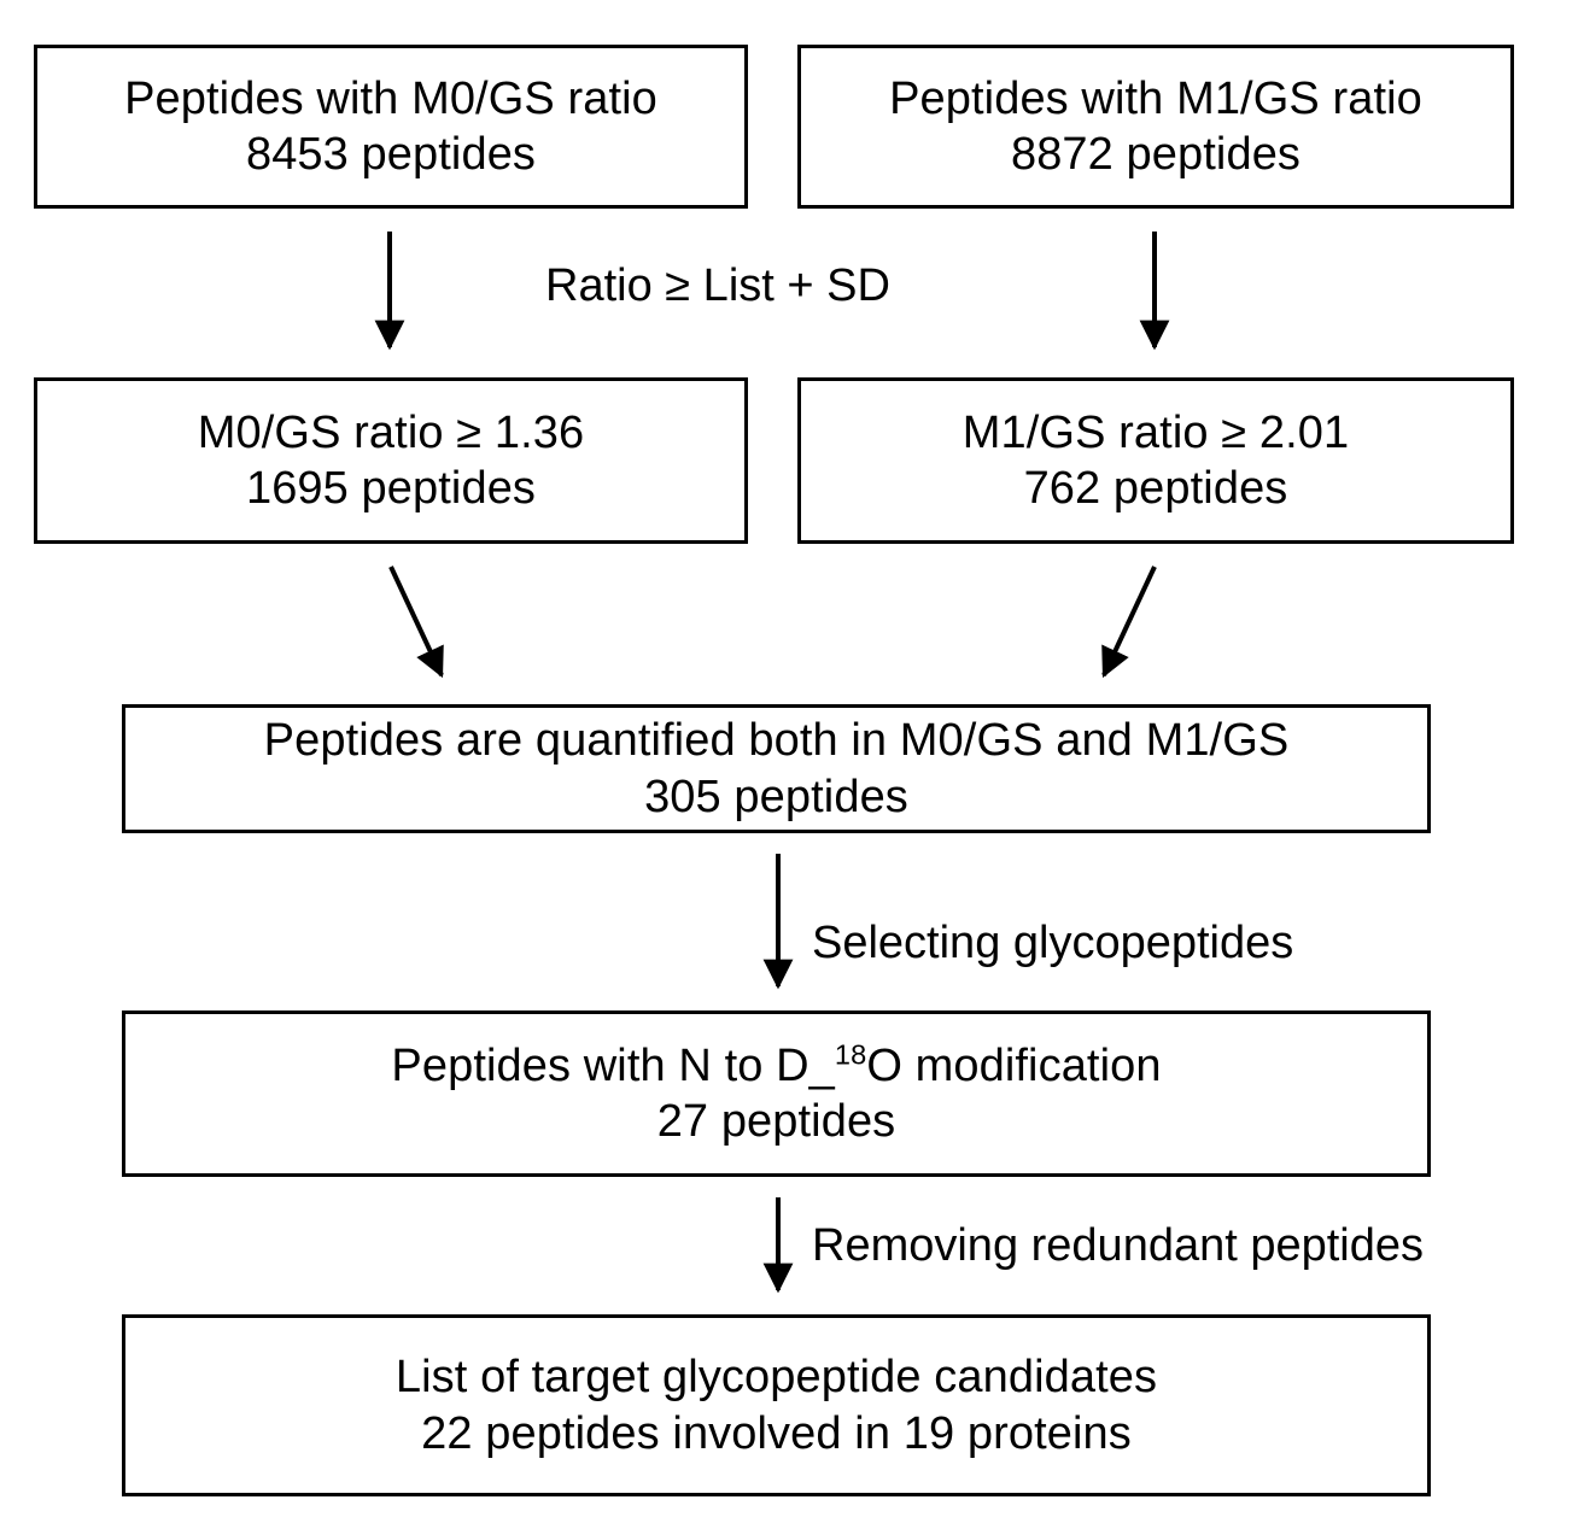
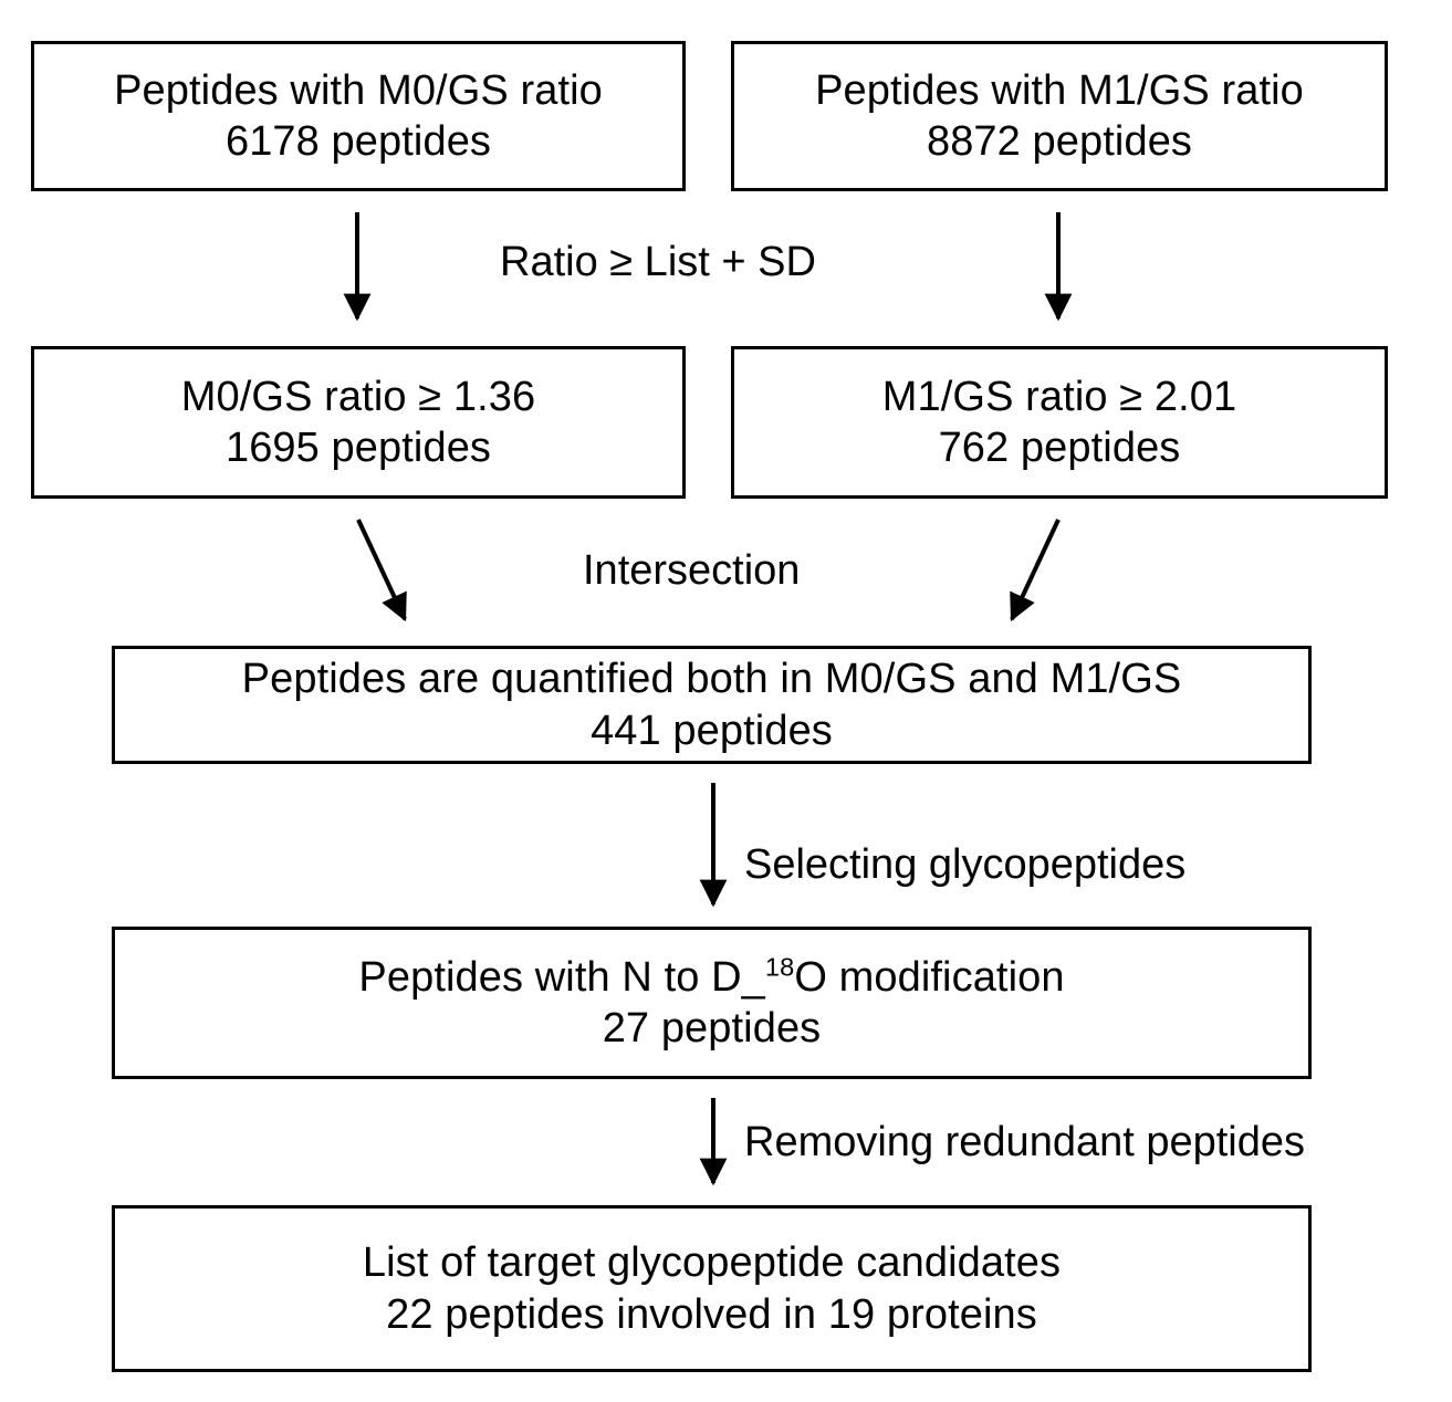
  Peptides with M0/GS ratio
- 8453 peptides
+ 6178 peptides
  Peptides with M1/GS ratio
  8872 peptides
  Ratio ≥ List + SD
  M0/GS ratio ≥ 1.36
  1695 peptides
  M1/GS ratio ≥ 2.01
  762 peptides
+ Intersection
  Peptides are quantified both in M0/GS and M1/GS
- 305 peptides
+ 441 peptides
  Selecting glycopeptides
  Peptides with N to D_18O modification
  27 peptides
  Removing redundant peptides
  List of target glycopeptide candidates
  22 peptides involved in 19 proteins
